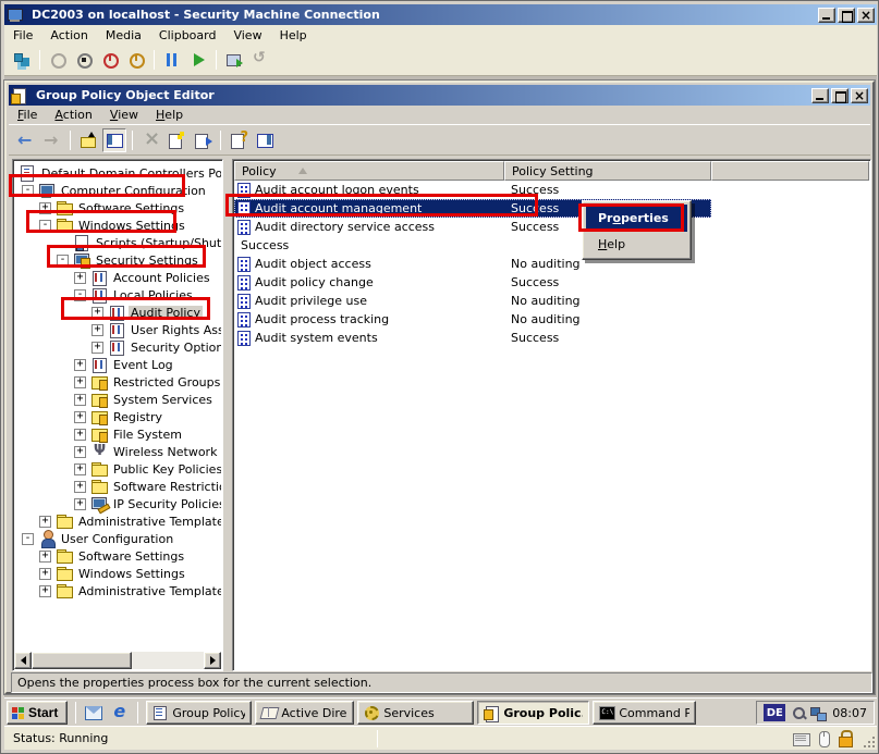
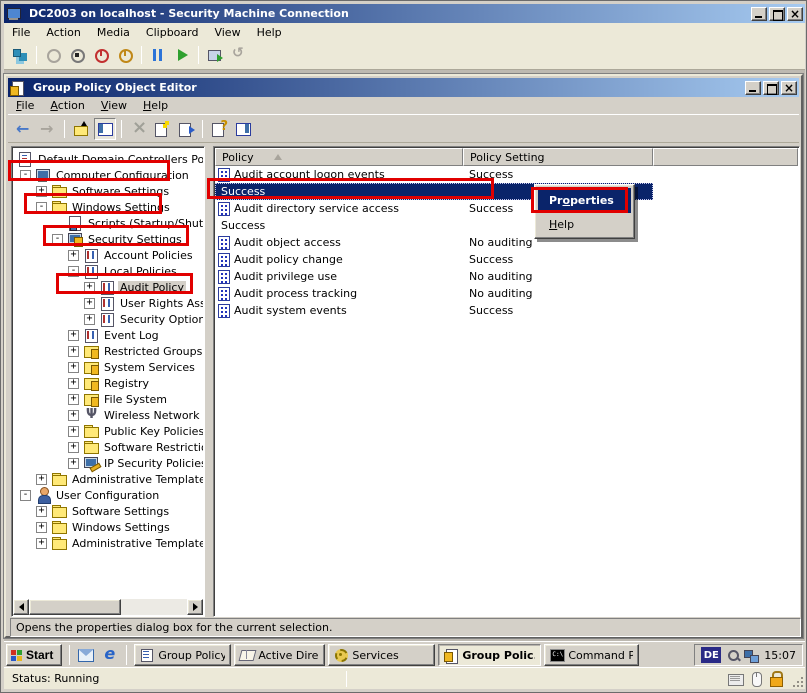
  DC2003 on localhost - Security Machine Connection
  File
  Action
  Media
  Clipboard
  View
  Help
  Group Policy Object Editor
  File
  Action
  View
  Help
  Default Domain Controllers Po
  -
  Computer Configuration
  +
  Software Settings
  -
  Windows Settings
  Scripts (Startup/Shut
  -
  Security Settings
  +
  Account Policies
  -
  Local Policies
  +
  Audit Policy
  +
  User Rights Ass
  +
  Security Option
  +
  Event Log
  +
  Restricted Groups
  +
  System Services
  +
  Registry
  +
  File System
  +
  Wireless Network
  +
  Public Key Policies
  +
  Software Restricti
  +
  IP Security Policie
  +
  Administrative Template
  -
  User Configuration
  +
  Software Settings
  +
  Windows Settings
  +
  Administrative Template
  Policy
  Policy Setting
  Audit account logon events
  Success
- Audit account management
  Success
  Audit directory service access
  Success
  Success
  Audit object access
  No auditing
  Audit policy change
  Success
  Audit privilege use
  No auditing
  Audit process tracking
  No auditing
  Audit system events
  Success
- Opens the properties process box for the current selection.
+ Opens the properties dialog box for the current selection.
  Start
  Group Policy
  Services
  Group Polic
  DE
- 08:07
+ 15:07
  Pr
  o
  perties
  H
  elp
  Status: Running
